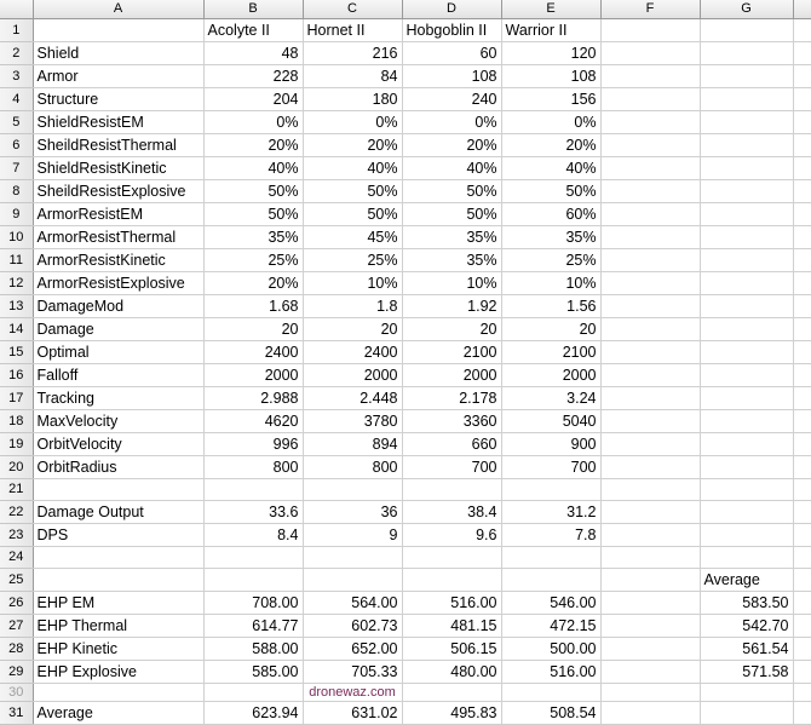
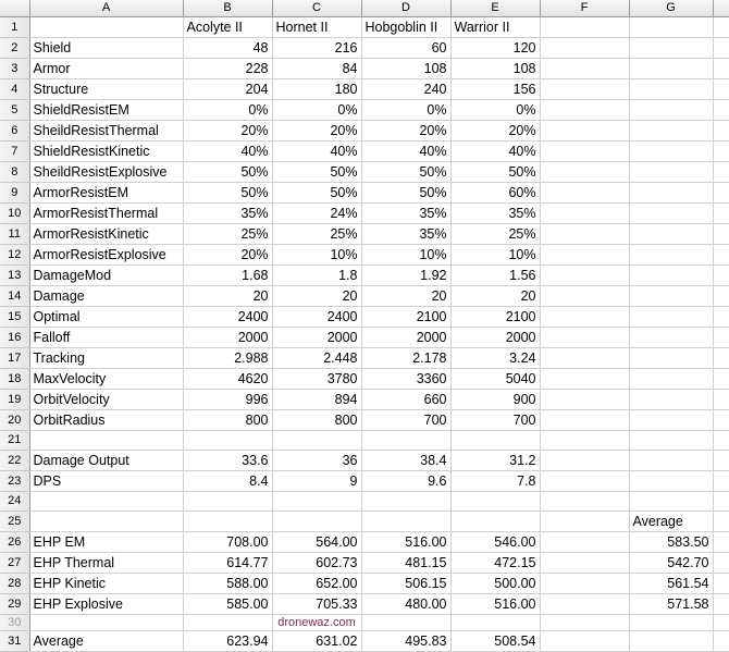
  	A	B	C	D	E	F	G
  1		Acolyte II	Hornet II	Hobgoblin II	Warrior II
  2	Shield	48	216	60	120
  3	Armor	228	84	108	108
  4	Structure	204	180	240	156
  5	ShieldResistEM	0%	0%	0%	0%
  6	SheildResistThermal	20%	20%	20%	20%
  7	ShieldResistKinetic	40%	40%	40%	40%
  8	SheildResistExplosive	50%	50%	50%	50%
  9	ArmorResistEM	50%	50%	50%	60%
- 10	ArmorResistThermal	35%	45%	35%	35%
+ 10	ArmorResistThermal	35%	24%	35%	35%
  11	ArmorResistKinetic	25%	25%	35%	25%
  12	ArmorResistExplosive	20%	10%	10%	10%
  13	DamageMod	1.68	1.8	1.92	1.56
  14	Damage	20	20	20	20
  15	Optimal	2400	2400	2100	2100
  16	Falloff	2000	2000	2000	2000
  17	Tracking	2.988	2.448	2.178	3.24
  18	MaxVelocity	4620	3780	3360	5040
  19	OrbitVelocity	996	894	660	900
  20	OrbitRadius	800	800	700	700
  21
  22	Damage Output	33.6	36	38.4	31.2
  23	DPS	8.4	9	9.6	7.8
  24
  25							Average
  26	EHP EM	708.00	564.00	516.00	546.00		583.50
  27	EHP Thermal	614.77	602.73	481.15	472.15		542.70
  28	EHP Kinetic	588.00	652.00	506.15	500.00		561.54
  29	EHP Explosive	585.00	705.33	480.00	516.00		571.58
  30			dronewaz.com
  31	Average	623.94	631.02	495.83	508.54
